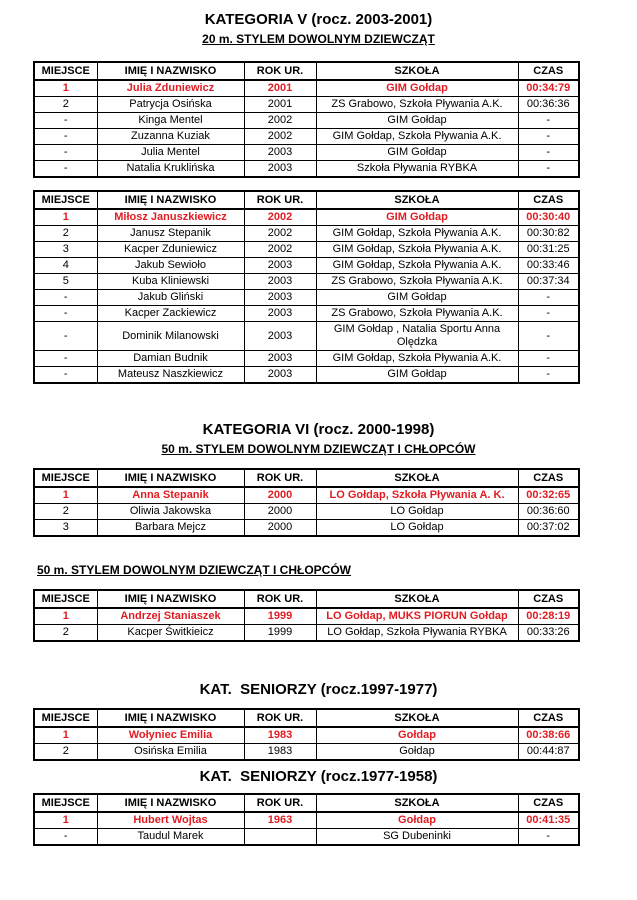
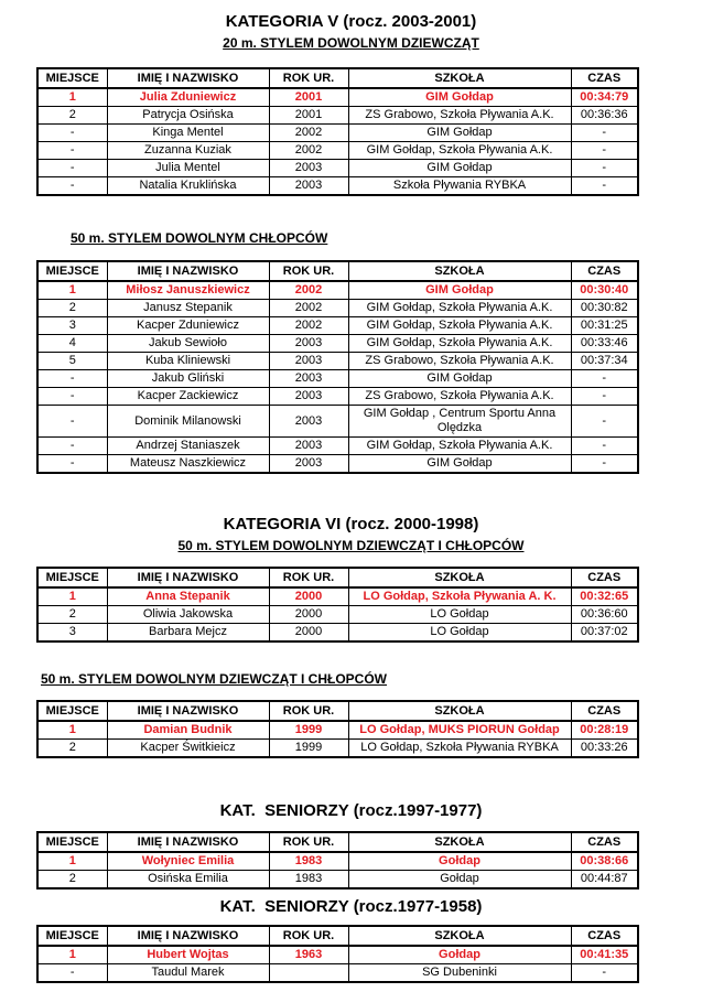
  KATEGORIA V (rocz. 2003-2001)
  20 m. STYLEM DOWOLNYM DZIEWCZĄT
  MIEJSCE	IMIĘ I NAZWISKO	ROK UR.	SZKOŁA	CZAS
  1	Julia Zduniewicz	2001	GIM Gołdap	00:34:79
  2	Patrycja Osińska	2001	ZS Grabowo, Szkoła Pływania A.K.	00:36:36
  -	Kinga Mentel	2002	GIM Gołdap	-
  -	Zuzanna Kuziak	2002	GIM Gołdap, Szkoła Pływania A.K.	-
  -	Julia Mentel	2003	GIM Gołdap	-
  -	Natalia Kruklińska	2003	Szkoła Pływania RYBKA	-
+ 50 m. STYLEM DOWOLNYM CHŁOPCÓW
  MIEJSCE	IMIĘ I NAZWISKO	ROK UR.	SZKOŁA	CZAS
  1	Miłosz Januszkiewicz	2002	GIM Gołdap	00:30:40
  2	Janusz Stepanik	2002	GIM Gołdap, Szkoła Pływania A.K.	00:30:82
  3	Kacper Zduniewicz	2002	GIM Gołdap, Szkoła Pływania A.K.	00:31:25
  4	Jakub Sewioło	2003	GIM Gołdap, Szkoła Pływania A.K.	00:33:46
  5	Kuba Kliniewski	2003	ZS Grabowo, Szkoła Pływania A.K.	00:37:34
  -	Jakub Gliński	2003	GIM Gołdap	-
  -	Kacper Zackiewicz	2003	ZS Grabowo, Szkoła Pływania A.K.	-
- -	Dominik Milanowski	2003	GIM Gołdap , Natalia Sportu Anna Olędzka	-
+ -	Dominik Milanowski	2003	GIM Gołdap , Centrum Sportu Anna Olędzka	-
- -	Damian Budnik	2003	GIM Gołdap, Szkoła Pływania A.K.	-
+ -	Andrzej Staniaszek	2003	GIM Gołdap, Szkoła Pływania A.K.	-
  -	Mateusz Naszkiewicz	2003	GIM Gołdap	-
  KATEGORIA VI (rocz. 2000-1998)
  50 m. STYLEM DOWOLNYM DZIEWCZĄT I CHŁOPCÓW
  MIEJSCE	IMIĘ I NAZWISKO	ROK UR.	SZKOŁA	CZAS
  1	Anna Stepanik	2000	LO Gołdap, Szkoła Pływania A. K.	00:32:65
  2	Oliwia Jakowska	2000	LO Gołdap	00:36:60
  3	Barbara Mejcz	2000	LO Gołdap	00:37:02
  50 m. STYLEM DOWOLNYM DZIEWCZĄT I CHŁOPCÓW
  MIEJSCE	IMIĘ I NAZWISKO	ROK UR.	SZKOŁA	CZAS
- 1	Andrzej Staniaszek	1999	LO Gołdap, MUKS PIORUN Gołdap	00:28:19
+ 1	Damian Budnik	1999	LO Gołdap, MUKS PIORUN Gołdap	00:28:19
  2	Kacper Świtkieicz	1999	LO Gołdap, Szkoła Pływania RYBKA	00:33:26
  KAT. SENIORZY (rocz.1997-1977)
  MIEJSCE	IMIĘ I NAZWISKO	ROK UR.	SZKOŁA	CZAS
  1	Wołyniec Emilia	1983	Gołdap	00:38:66
  2	Osińska Emilia	1983	Gołdap	00:44:87
  KAT. SENIORZY (rocz.1977-1958)
  MIEJSCE	IMIĘ I NAZWISKO	ROK UR.	SZKOŁA	CZAS
  1	Hubert Wojtas	1963	Gołdap	00:41:35
  -	Taudul Marek		SG Dubeninki	-
